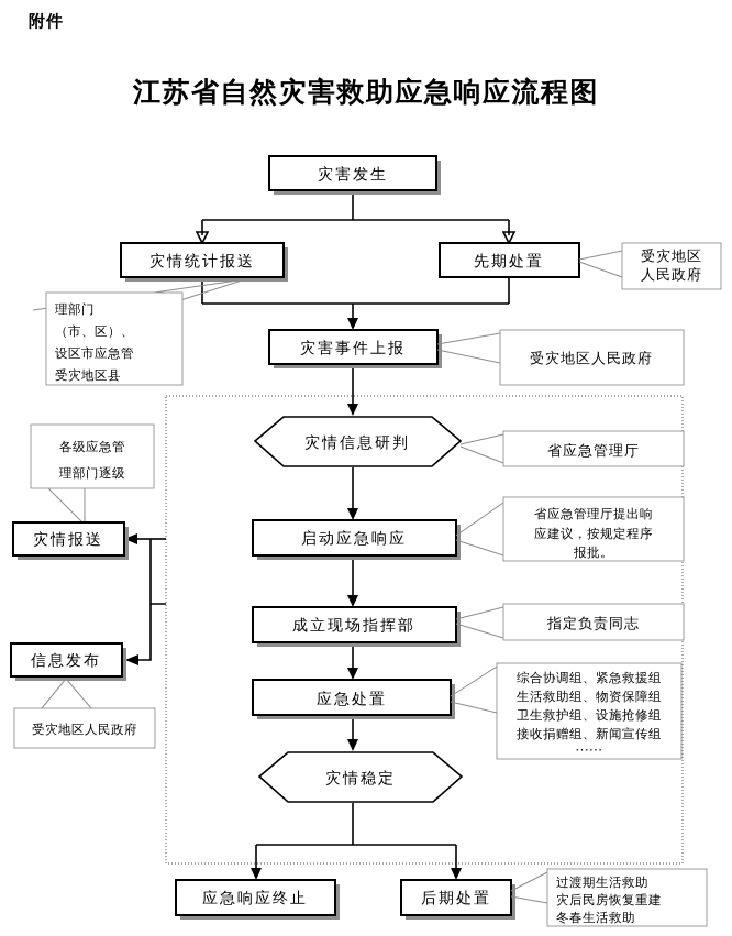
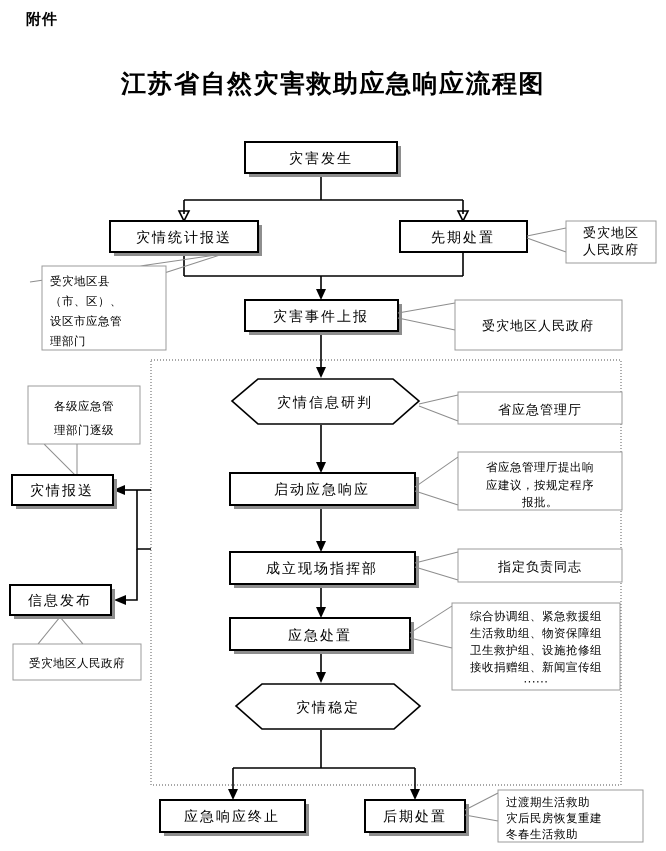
  附件
  江苏省自然灾害救助应急响应流程图
  灾害发生
  灾情统计报送
  先期处置
  受灾地区
  人民政府
- 理部门
+ 受灾地区县
  （市、区）、
  设区市应急管
- 受灾地区县
+ 理部门
  灾害事件上报
  受灾地区人民政府
  灾情信息研判
  省应急管理厅
  启动应急响应
  省应急管理厅提出响
  应建议，按规定程序
  报批。
  各级应急管
  理部门逐级
  灾情报送
  信息发布
  受灾地区人民政府
  成立现场指挥部
  指定负责同志
  应急处置
  综合协调组、紧急救援组
  生活救助组、物资保障组
  卫生救护组、设施抢修组
  接收捐赠组、新闻宣传组
  ······
  灾情稳定
  应急响应终止
  后期处置
  过渡期生活救助
  灾后民房恢复重建
  冬春生活救助
